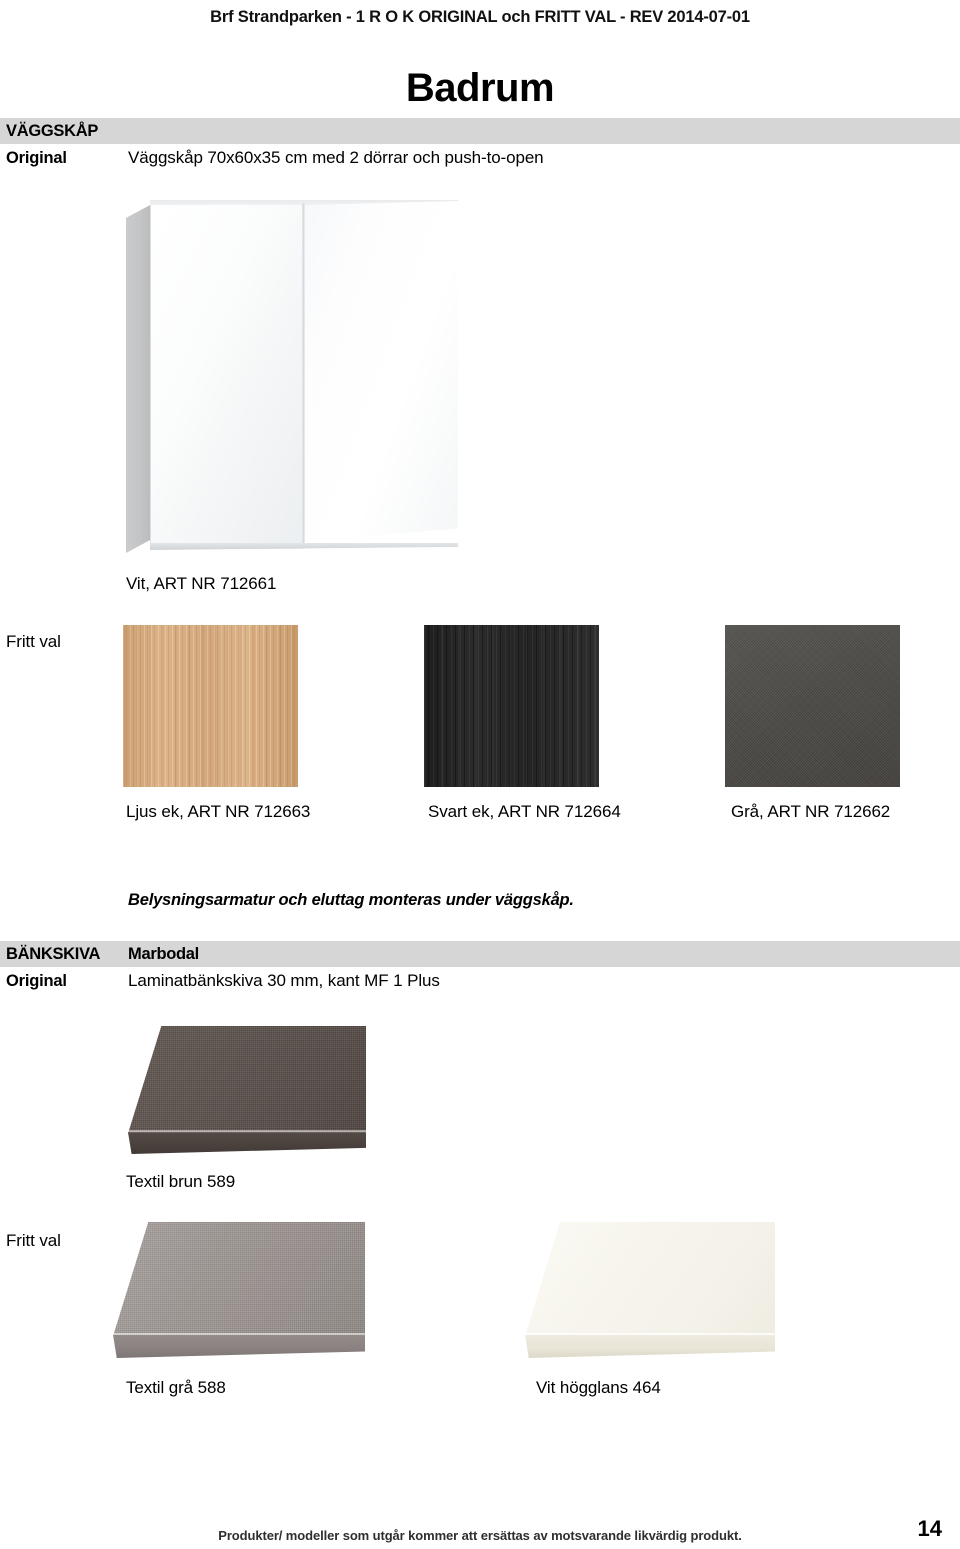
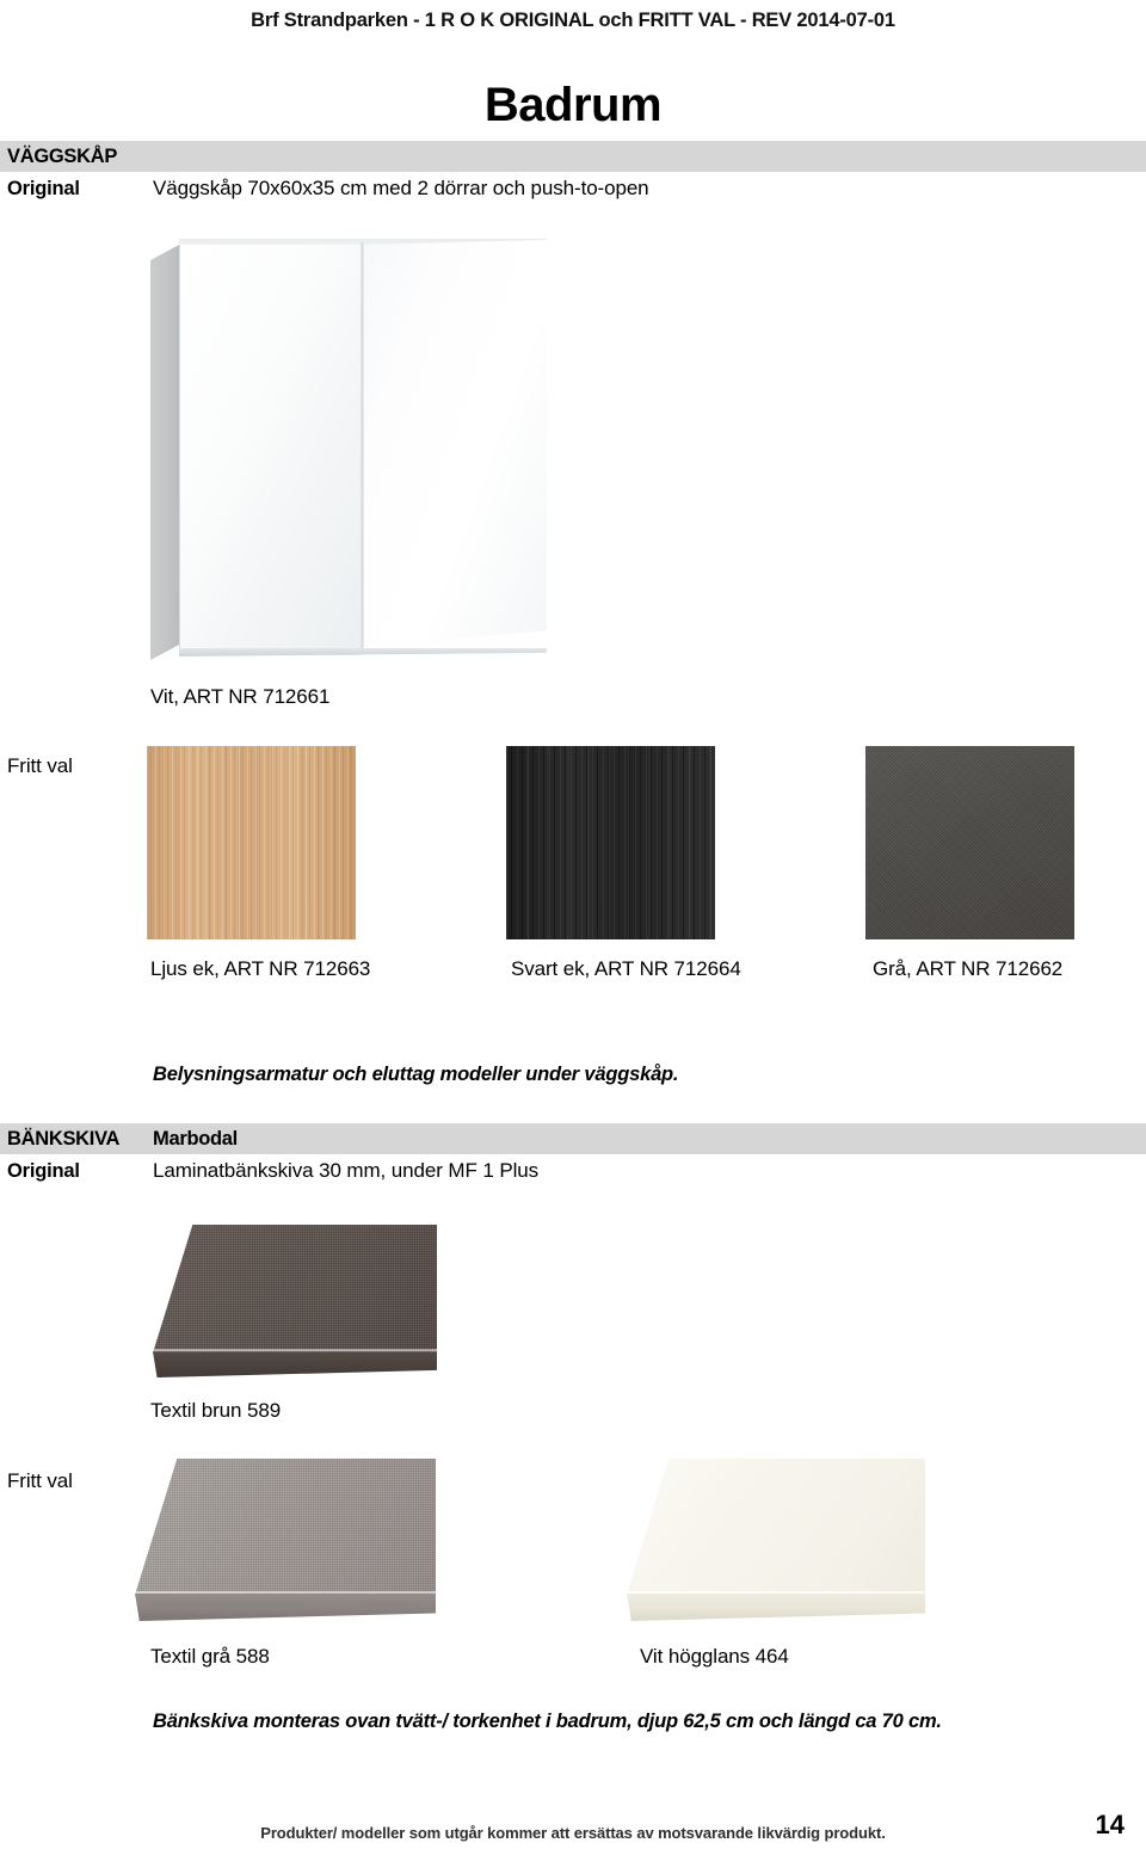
  Brf Strandparken - 1 R O K ORIGINAL och FRITT VAL - REV 2014-07-01
  Badrum
  VÄGGSKÅP
  Original
  Väggskåp 70x60x35 cm med 2 dörrar och push-to-open
  Vit, ART NR 712661
  Fritt val
  Ljus ek, ART NR 712663
  Svart ek, ART NR 712664
  Grå, ART NR 712662
- Belysningsarmatur och eluttag monteras under väggskåp.
+ Belysningsarmatur och eluttag modeller under väggskåp.
  BÄNKSKIVA
  Marbodal
  Original
- Laminatbänkskiva 30 mm, kant MF 1 Plus
+ Laminatbänkskiva 30 mm, under MF 1 Plus
  Textil brun 589
  Fritt val
  Textil grå 588
  Vit högglans 464
+ Bänkskiva monteras ovan tvätt-/ torkenhet i badrum, djup 62,5 cm och längd ca 70 cm.
  Produkter/ modeller som utgår kommer att ersättas av motsvarande likvärdig produkt.
  14
